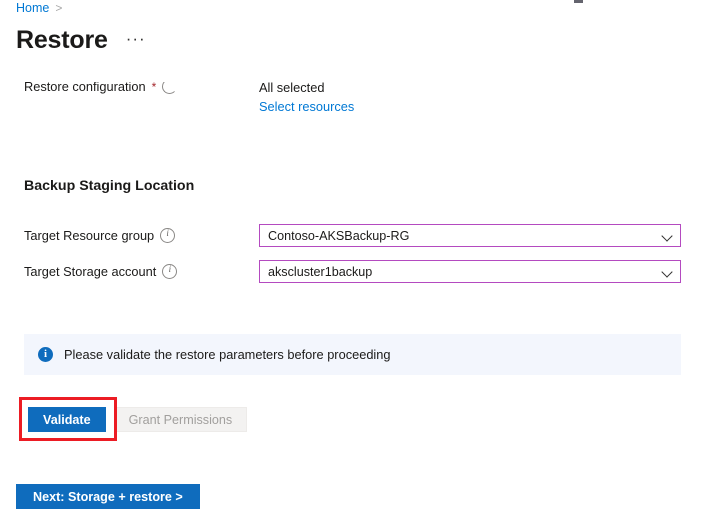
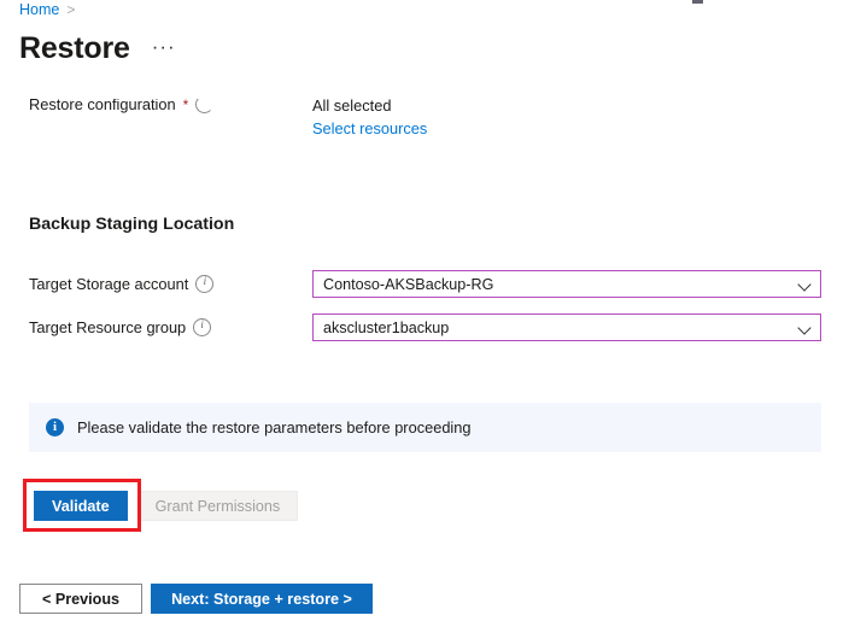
  Home
  >
  Restore
  ···
  Restore configuration
  *
  All selected
  Select resources
  Backup Staging Location
- Target Resource group
+ Target Storage account
  Contoso-AKSBackup-RG
- Target Storage account
+ Target Resource group
  akscluster1backup
  Please validate the restore parameters before proceeding
  Validate
  Grant Permissions
+ < Previous
  Next: Storage + restore >
